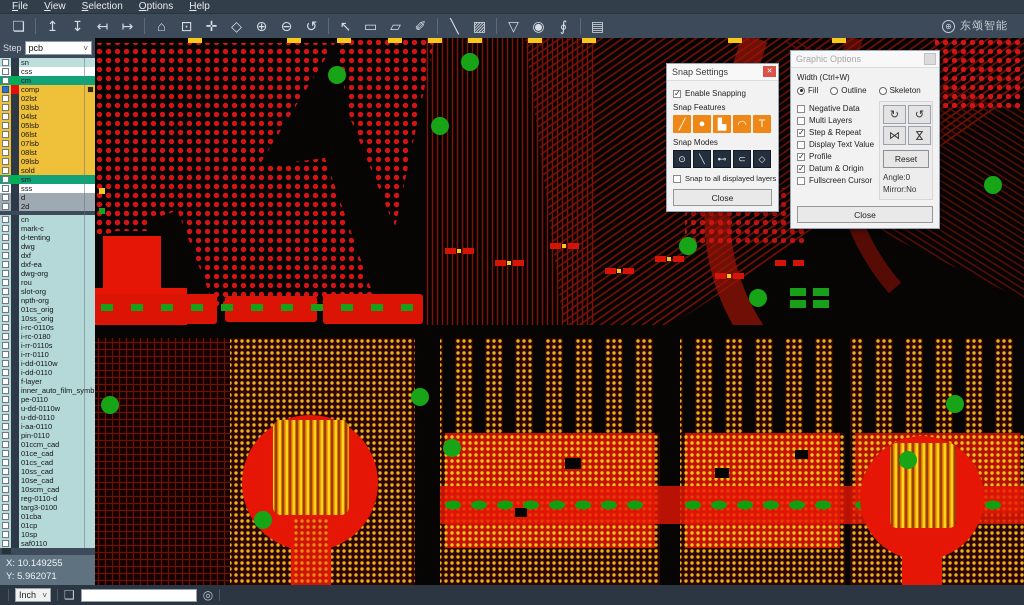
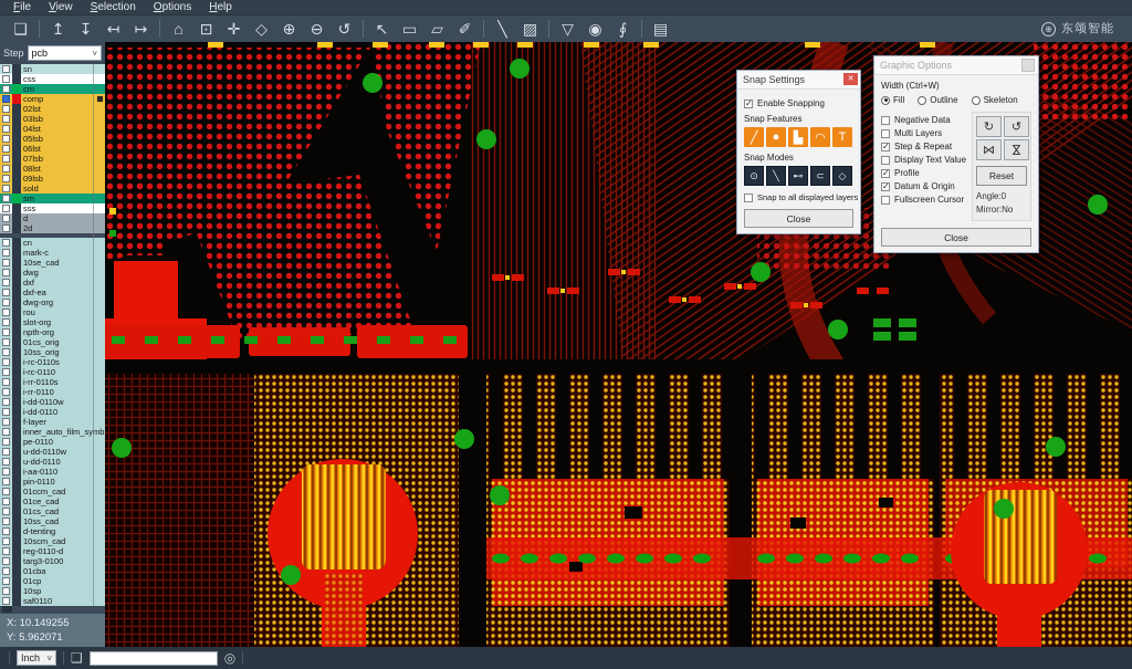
  File
  View
  Selection
  Options
  Help
  ❏
  ↥
  ↧
  ↤
  ↦
  ⌂
  ⊡
  ✛
  ◇
  ⊕
  ⊖
  ↺
  ↖
  ▭
  ▱
  ✐
  ╲
  ▨
  ▽
  ◉
  ∮
  ▤
  ⊕
  东颂智能
  Step
  pcb
  ˅
  sn
  css
  cm
  comp
  02lst
  03lsb
  04lst
  05lsb
  06lst
  07lsb
  08lst
  09lsb
  sold
  sm
  sss
  d
  2d
  cn
  mark-c
- d-tenting
+ 10se_cad
  dwg
  dxf
  dxf-ea
  dwg-org
  rou
  slot-org
  npth-org
  01cs_orig
  10ss_orig
  i-rc-0110s
- i-rc-0180
+ i-rc-0110
  i-rr-0110s
  i-rr-0110
  i-dd-0110w
  i-dd-0110
  f-layer
  inner_auto_film_symb
  pe-0110
  u-dd-0110w
  u-dd-0110
  i-aa-0110
  pin-0110
  01ccm_cad
  01ce_cad
  01cs_cad
  10ss_cad
- 10se_cad
+ d-tenting
  10scm_cad
  reg-0110-d
  targ3-0100
  01cba
  01cp
  10sp
  saf0110
  X: 10.149255
  Y: 5.962071
  Snap Settings
  Enable Snapping
  Snap Features
  ╱
  ●
  ▙
  ◠
  T
  Snap Modes
  ⊙
  ╲
  ⊷
  ⊂
  ◇
  Snap to all displayed layers
  Close
  Graphic Options
  Width (Ctrl+W)
  Fill
  Outline
  Skeleton
  Negative Data
  Multi Layers
  Step & Repeat
  Display Text Value
  Profile
  Datum & Origin
  Fullscreen Cursor
  ↻
  ↺
  ⋈
  Reset
  Angle:0
  Mirror:No
  Close
  Inch
  ˅
  ❑
  ◎
